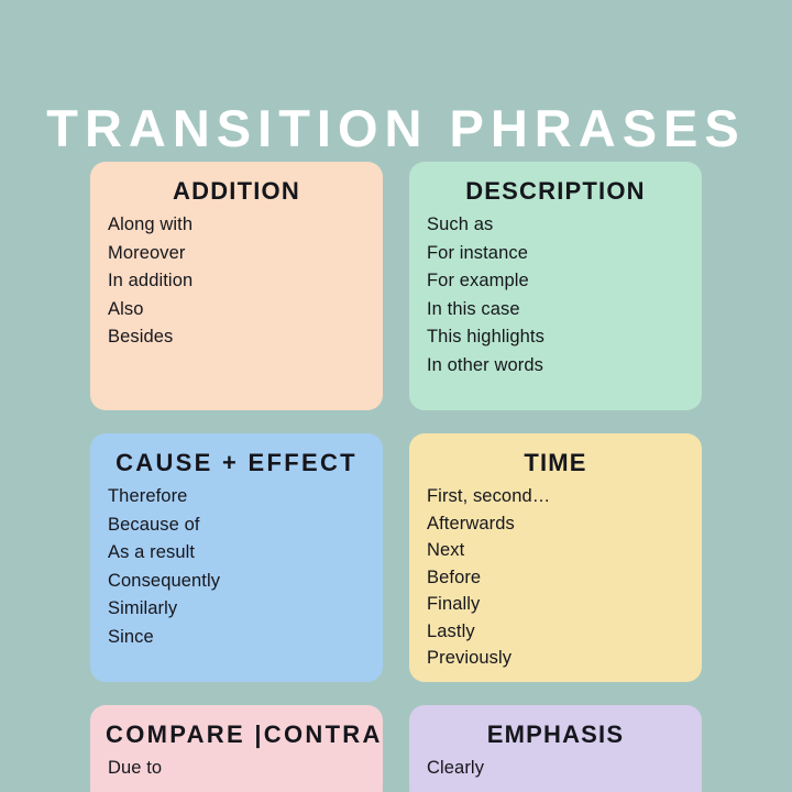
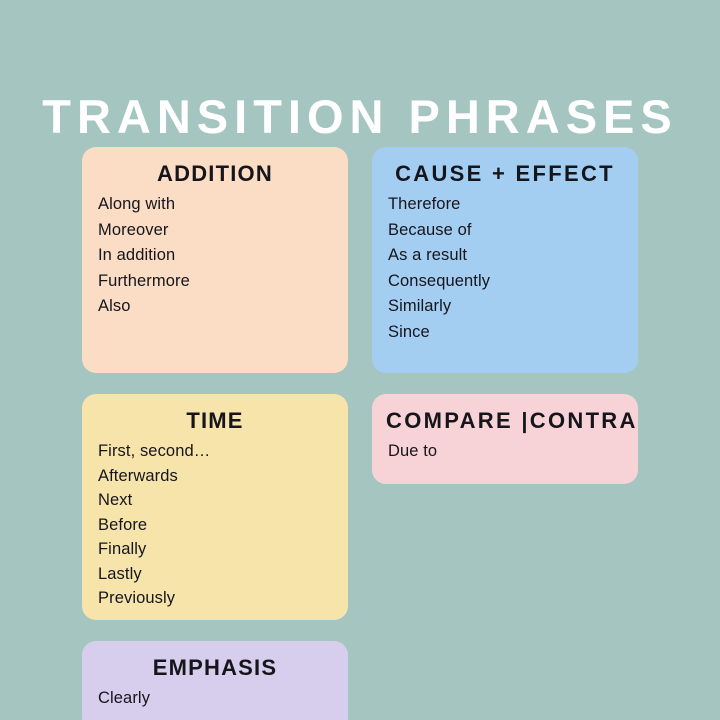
  TRANSITION PHRASES
  ADDITION
  Along with
  Moreover
  In addition
+ Furthermore
  Also
- Besides
- DESCRIPTION
- Such as
- For instance
- For example
- In this case
- This highlights
- In other words
  CAUSE + EFFECT
  Therefore
  Because of
  As a result
  Consequently
  Similarly
  Since
  TIME
  First, second…
  Afterwards
  Next
  Before
  Finally
  Lastly
  Previously
  COMPARE |CONTRA
  Due to
  EMPHASIS
  Clearly
